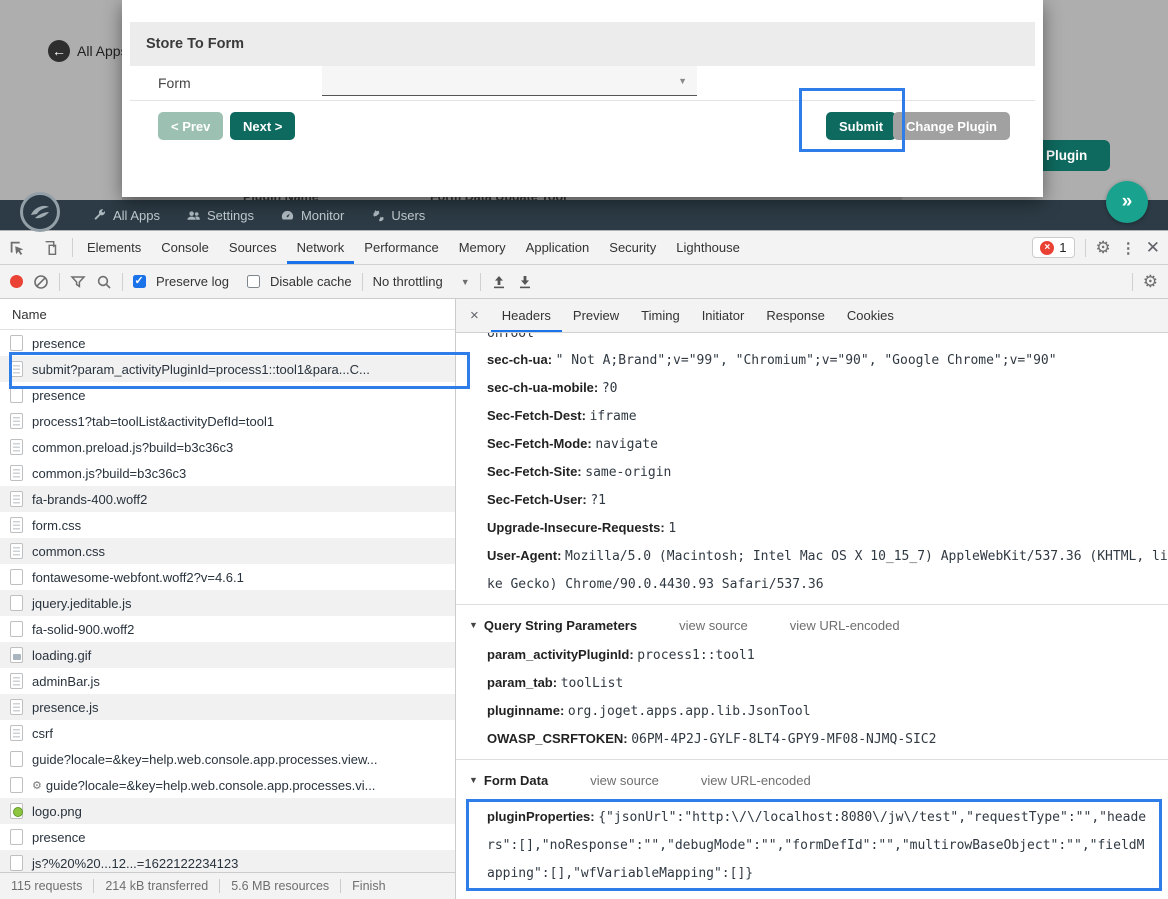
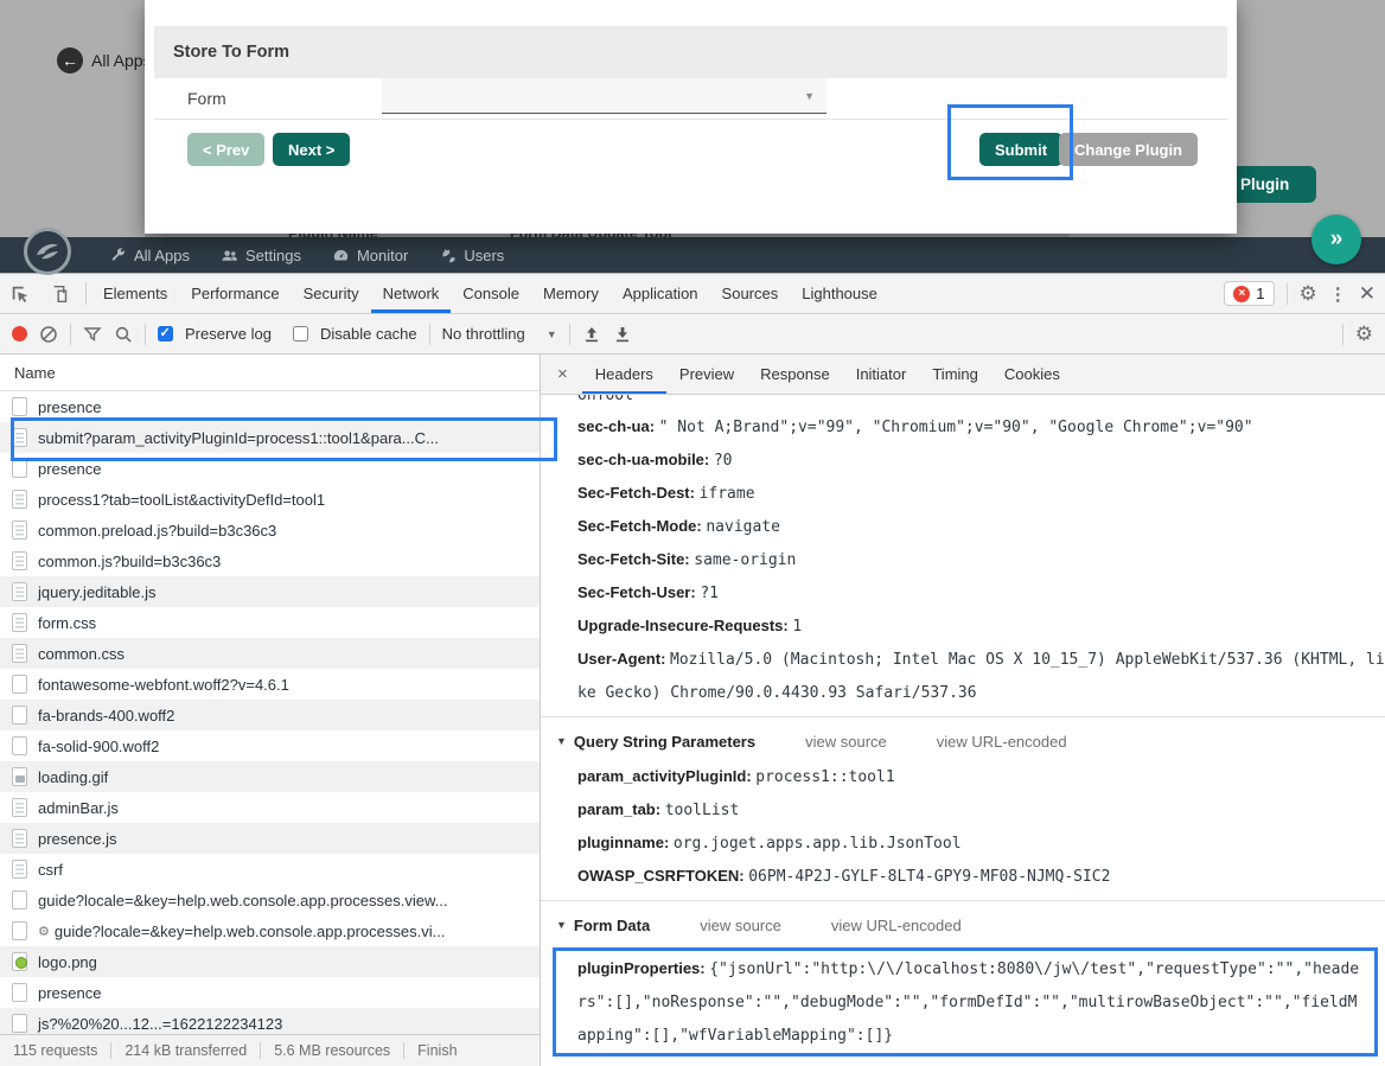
  ←
  All App
  Plugin Name
  Form Data Update Tool
  Plugin
  All Apps
  Settings
  Monitor
  Users
  »
  Store To Form
  Form
  ▼
  < Prev
  Next >
  Submit
  Change Plugin
  Elements
- Console
+ Performance
- Sources
+ Security
  Network
- Performance
+ Console
  Memory
  Application
- Security
+ Sources
  Lighthouse
  ×
  1
  ⚙
  ⋮
  ✕
  Preserve log
  Disable cache
  No throttling
  ▼
  ⚙
  Name
  presence
  submit?param_activityPluginId=process1::tool1&para...C...
  presence
  process1?tab=toolList&activityDefId=tool1
  common.preload.js?build=b3c36c3
  common.js?build=b3c36c3
- fa-brands-400.woff2
+ jquery.jeditable.js
  form.css
  common.css
  fontawesome-webfont.woff2?v=4.6.1
- jquery.jeditable.js
+ fa-brands-400.woff2
  fa-solid-900.woff2
  loading.gif
  adminBar.js
  presence.js
  csrf
  guide?locale=&key=help.web.console.app.processes.view...
  ⚙
  guide?locale=&key=help.web.console.app.processes.vi...
  logo.png
  presence
  js?%20%20...12...=1622122234123
  115 requests
  214 kB transferred
  5.6 MB resources
  Finish
  ×
  Headers
  Preview
- Timing
+ Response
  Initiator
- Response
+ Timing
  Cookies
  onTool
  sec-ch-ua: " Not A;Brand";v="99", "Chromium";v="90", "Google Chrome";v="90"
  sec-ch-ua-mobile: ?0
  Sec-Fetch-Dest: iframe
  Sec-Fetch-Mode: navigate
  Sec-Fetch-Site: same-origin
  Sec-Fetch-User: ?1
  Upgrade-Insecure-Requests: 1
  User-Agent: Mozilla/5.0 (Macintosh; Intel Mac OS X 10_15_7) AppleWebKit/537.36 (KHTML, like Gecko) Chrome/90.0.4430.93 Safari/537.36
  ▼
  Query String Parameters
  view source
  view URL-encoded
  param_activityPluginId: process1::tool1
  param_tab: toolList
  pluginname: org.joget.apps.app.lib.JsonTool
  OWASP_CSRFTOKEN: 06PM-4P2J-GYLF-8LT4-GPY9-MF08-NJMQ-SIC2
  ▼
  Form Data
  view source
  view URL-encoded
  pluginProperties: {"jsonUrl":"http:\/\/localhost:8080\/jw\/test","requestType":"","headers":[],"noResponse":"","debugMode":"","formDefId":"","multirowBaseObject":"","fieldMapping":[],"wfVariableMapping":[]}
